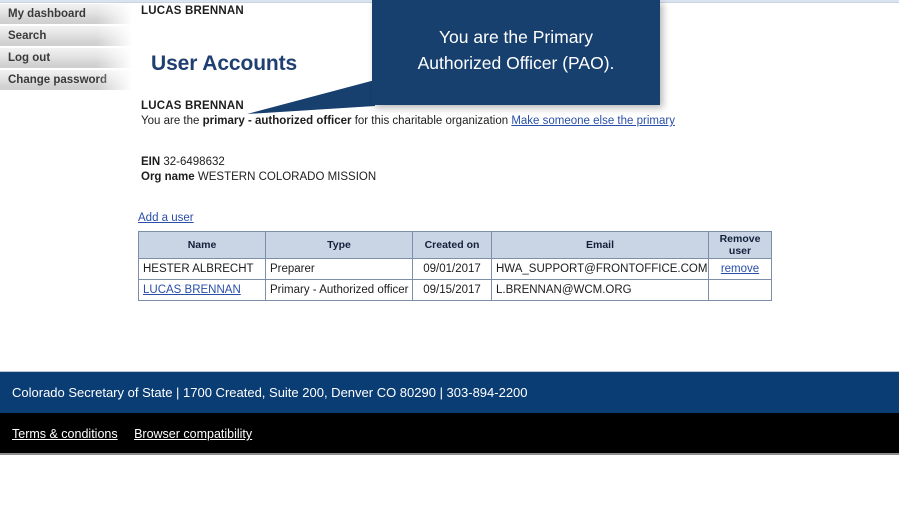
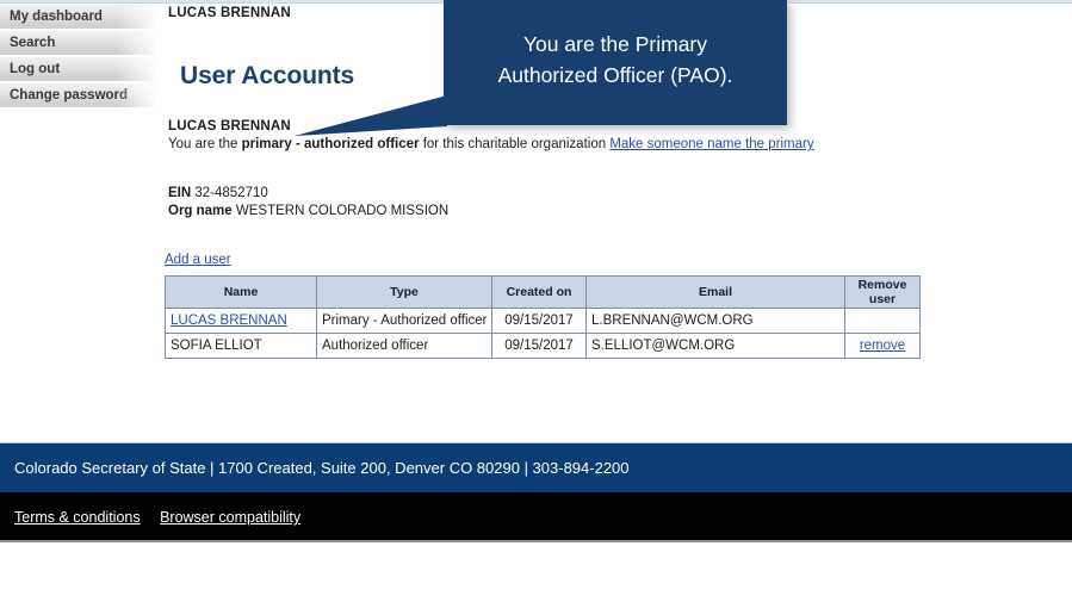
  My dashboard
  Search
  Log out
  Change passwo
  LUCAS BRENNAN
  User Accounts
  LUCAS BRENNAN
- You are the primary - authorized officer for this charitable organization Make someone else the primary
+ You are the primary - authorized officer for this charitable organization Make someone name the primary
- EIN 32-6498632
+ EIN 32-4852710
  Org name WESTERN COLORADO MISSION
  Add a user
  Name	Type	Created on	Email	Remove user
- HESTER ALBRECHT	Preparer	09/01/2017	HWA_SUPPORT@FRONTOFFICE.COM	remove
  LUCAS BRENNAN	Primary - Authorized officer	09/15/2017	L.BRENNAN@WCM.ORG
+ SOFIA ELLIOT	Authorized officer	09/15/2017	S.ELLIOT@WCM.ORG	remove
  You are the Primary
  Authorized Officer (PAO).
  Colorado Secretary of State | 1700 Created, Suite 200, Denver CO 80290 | 303-894-2200
  Terms & conditions Browser compatibility
